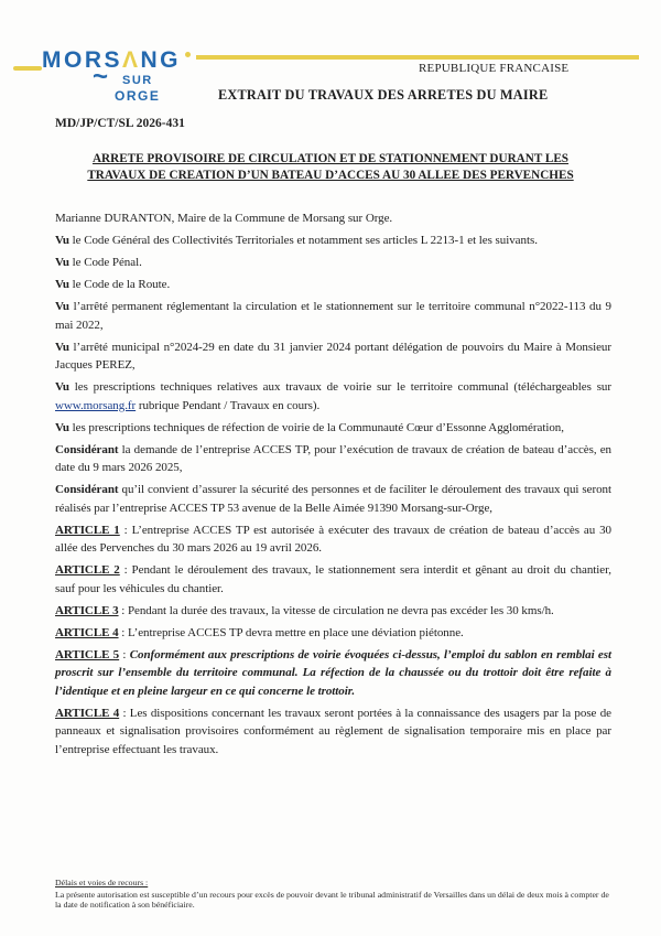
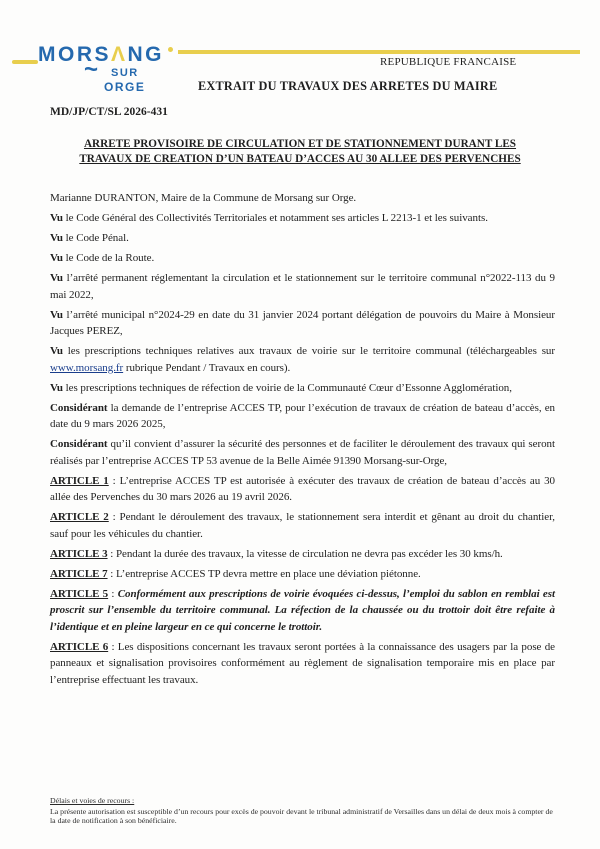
  MORSΛNG
  ~
  SUR
  ORGE
  REPUBLIQUE FRANCAISE
  EXTRAIT DU TRAVAUX DES ARRETES DU MAIRE
  MD/JP/CT/SL 2026-431
  ARRETE PROVISOIRE DE CIRCULATION ET DE STATIONNEMENT DURANT LES
  TRAVAUX DE CREATION D’UN BATEAU D’ACCES AU 30 ALLEE DES PERVENCHES
  Marianne DURANTON, Maire de la Commune de Morsang sur Orge.
  Vu le Code Général des Collectivités Territoriales et notamment ses articles L 2213-1 et les suivants.
  Vu le Code Pénal.
  Vu le Code de la Route.
  Vu l’arrêté permanent réglementant la circulation et le stationnement sur le territoire communal n°2022-113 du 9 mai 2022,
  Vu l’arrêté municipal n°2024-29 en date du 31 janvier 2024 portant délégation de pouvoirs du Maire à Monsieur Jacques PEREZ,
  Vu les prescriptions techniques relatives aux travaux de voirie sur le territoire communal (téléchargeables sur www.morsang.fr rubrique Pendant / Travaux en cours).
  Vu les prescriptions techniques de réfection de voirie de la Communauté Cœur d’Essonne Agglomération,
  Considérant la demande de l’entreprise ACCES TP, pour l’exécution de travaux de création de bateau d’accès, en date du 9 mars 2026 2025,
  Considérant qu’il convient d’assurer la sécurité des personnes et de faciliter le déroulement des travaux qui seront réalisés par l’entreprise ACCES TP 53 avenue de la Belle Aimée 91390 Morsang-sur-Orge,
  ARTICLE 1 : L’entreprise ACCES TP est autorisée à exécuter des travaux de création de bateau d’accès au 30 allée des Pervenches du 30 mars 2026 au 19 avril 2026.
  ARTICLE 2 : Pendant le déroulement des travaux, le stationnement sera interdit et gênant au droit du chantier, sauf pour les véhicules du chantier.
  ARTICLE 3 : Pendant la durée des travaux, la vitesse de circulation ne devra pas excéder les 30 kms/h.
- ARTICLE 4 : L’entreprise ACCES TP devra mettre en place une déviation piétonne.
+ ARTICLE 7 : L’entreprise ACCES TP devra mettre en place une déviation piétonne.
  ARTICLE 5 : Conformément aux prescriptions de voirie évoquées ci-dessus, l’emploi du sablon en remblai est proscrit sur l’ensemble du territoire communal. La réfection de la chaussée ou du trottoir doit être refaite à l’identique et en pleine largeur en ce qui concerne le trottoir.
- ARTICLE 4 : Les dispositions concernant les travaux seront portées à la connaissance des usagers par la pose de panneaux et signalisation provisoires conformément au règlement de signalisation temporaire mis en place par l’entreprise effectuant les travaux.
+ ARTICLE 6 : Les dispositions concernant les travaux seront portées à la connaissance des usagers par la pose de panneaux et signalisation provisoires conformément au règlement de signalisation temporaire mis en place par l’entreprise effectuant les travaux.
  Délais et voies de recours :
  La présente autorisation est susceptible d’un recours pour excès de pouvoir devant le tribunal administratif de Versailles dans un délai de deux mois à compter de la date de notification à son bénéficiaire.
